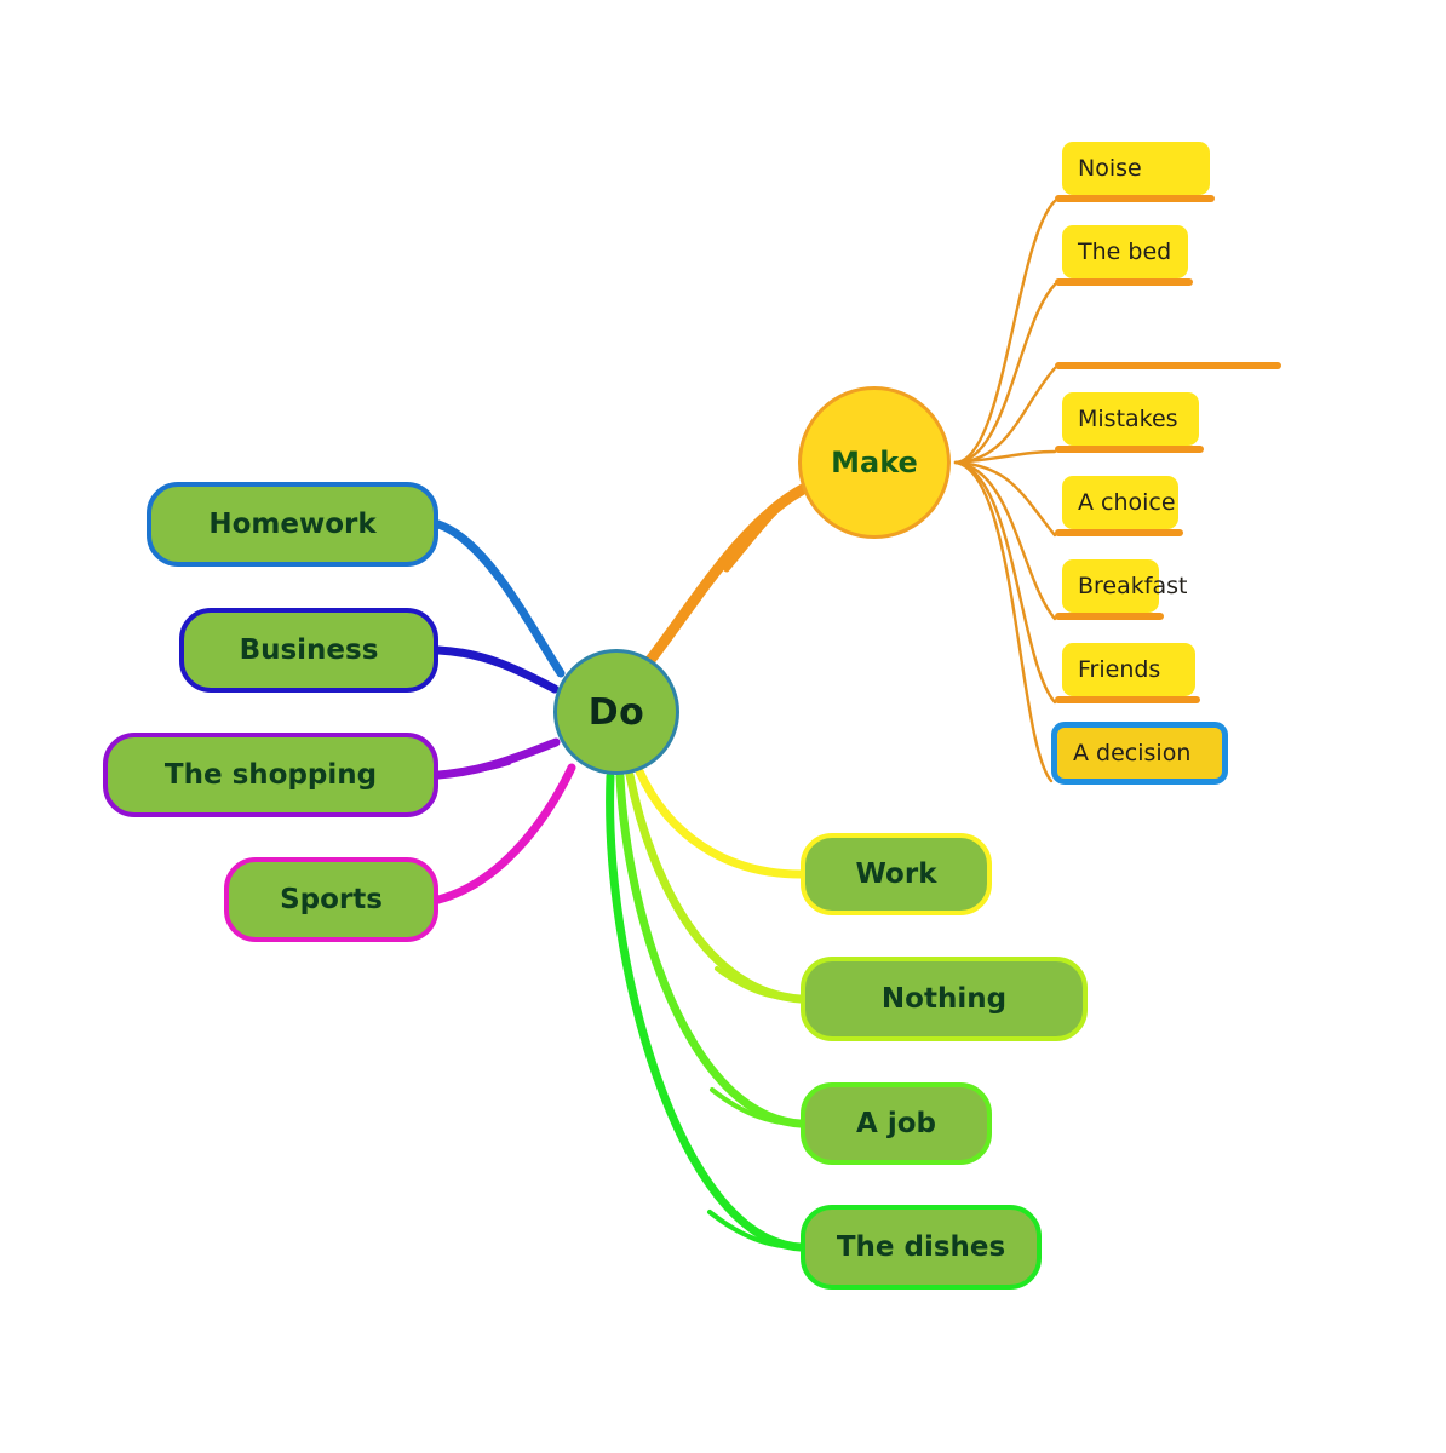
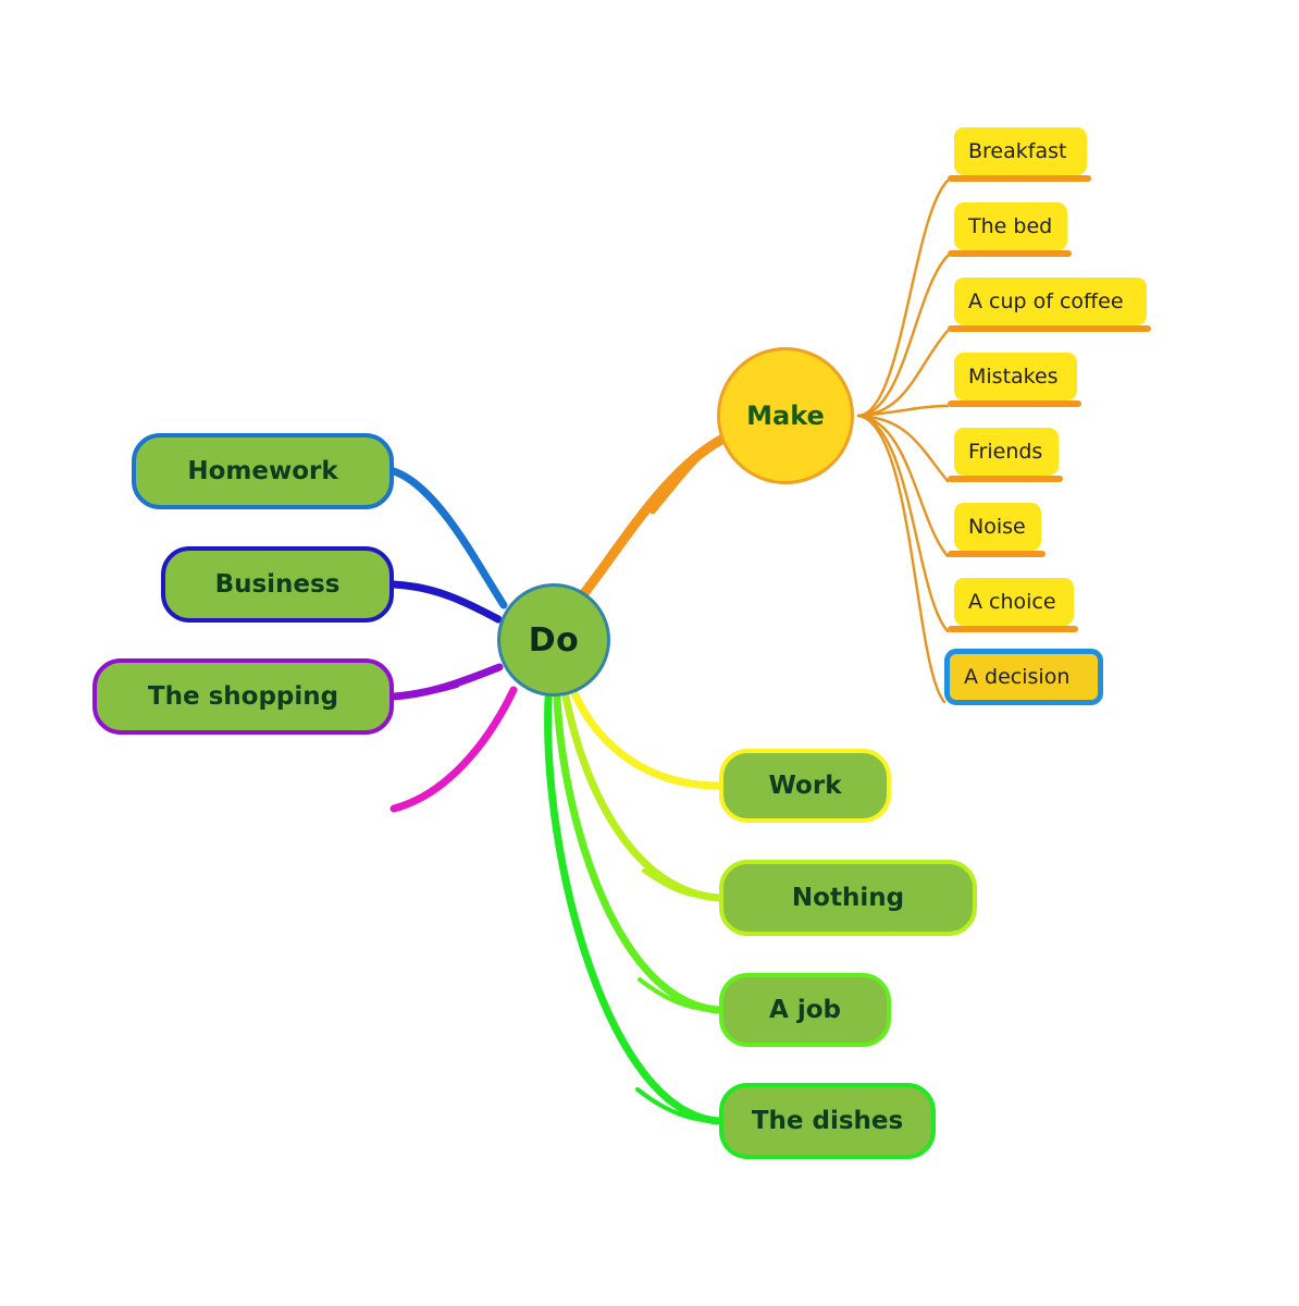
  Do
  Make
  Homework
  Business
  The shopping
- Sports
  Work
  Nothing
  A job
  The dishes
- Noise
+ Breakfast
  The bed
+ A cup of coffee
  Mistakes
- A choice
+ Friends
- Breakfast
+ Noise
- Friends
+ A choice
  A decision
